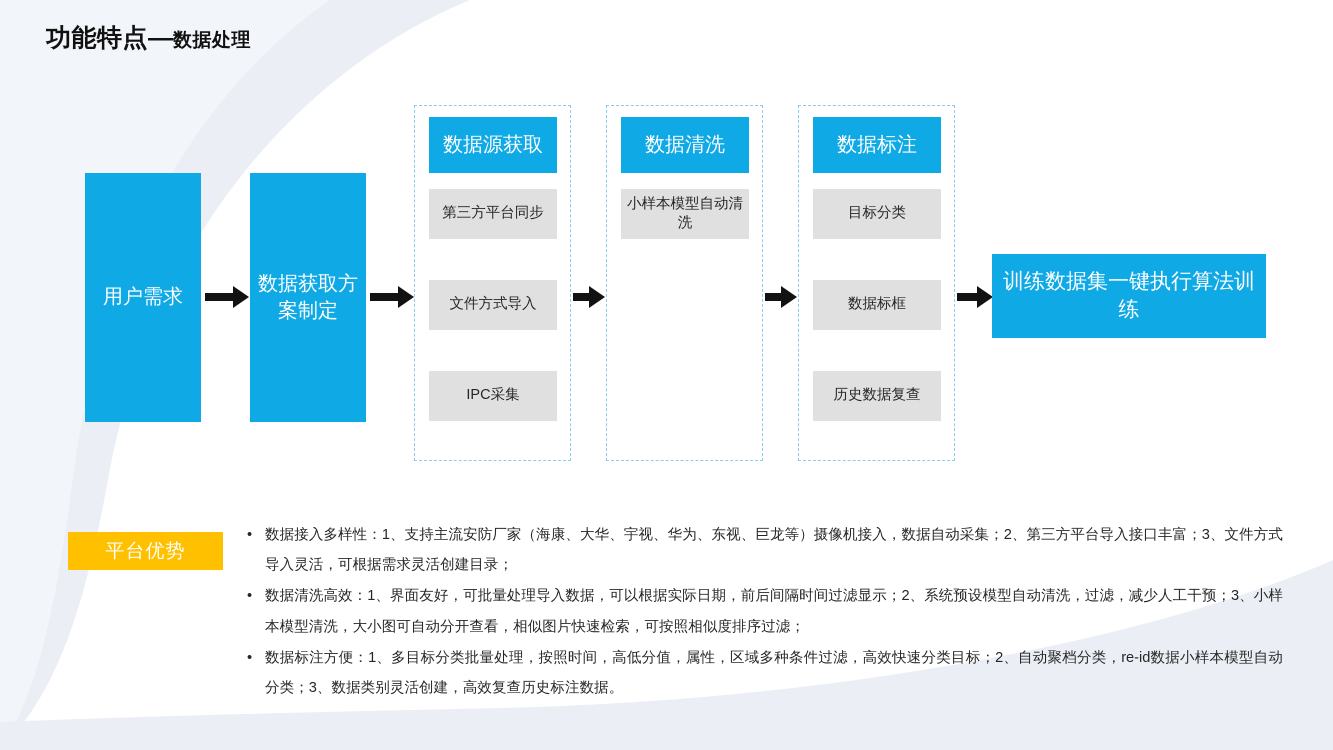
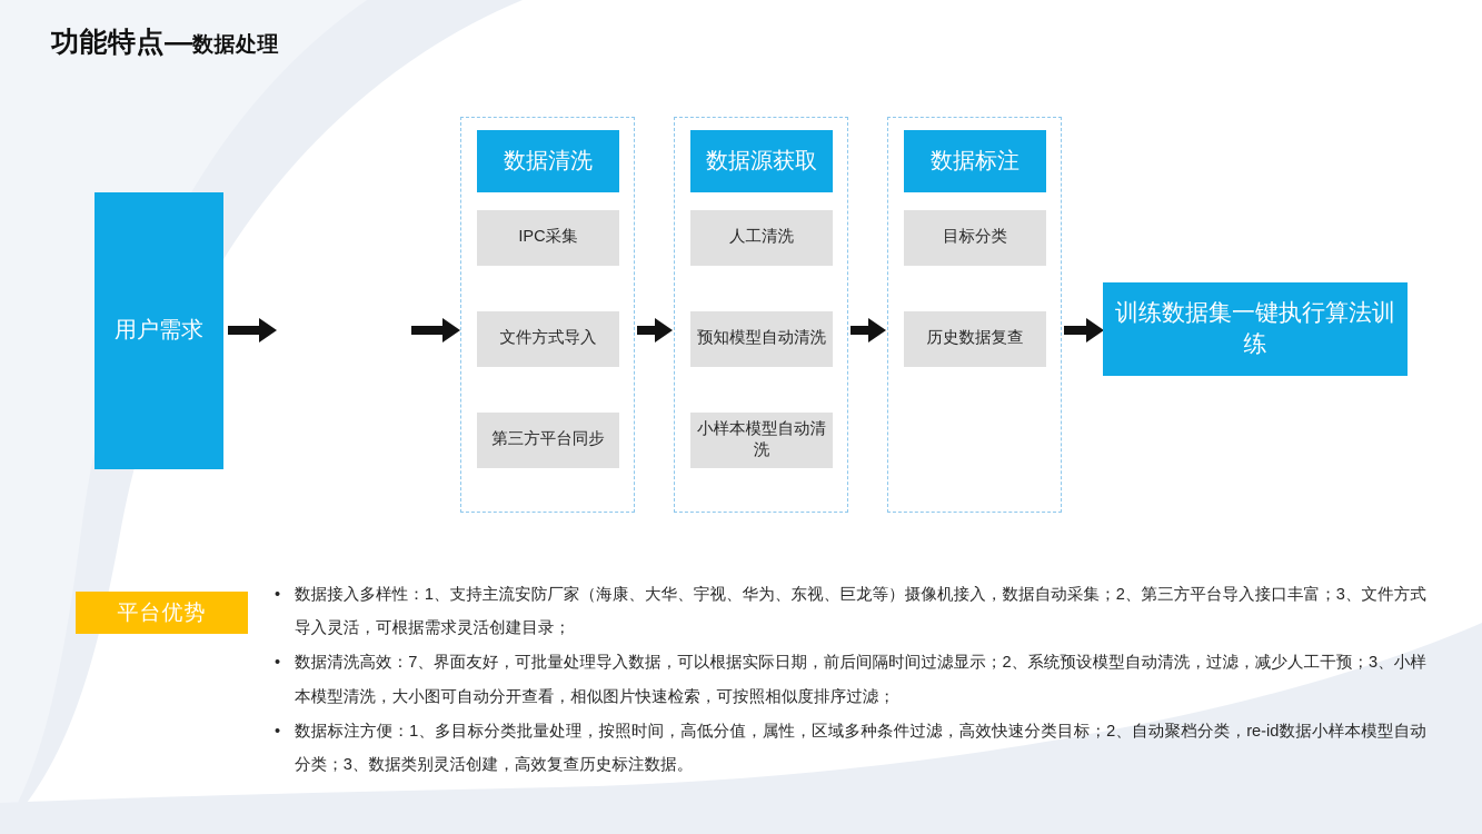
  功能特点—数据处理
  用户需求
- 数据获取方案制定
- 数据源获取
+ 数据清洗
- 第三方平台同步
+ IPC采集
  文件方式导入
- IPC采集
+ 第三方平台同步
- 数据清洗
+ 数据源获取
+ 人工清洗
+ 预知模型自动清洗
  小样本模型自动清洗
  数据标注
  目标分类
- 数据标框
  历史数据复查
  训练数据集一键执行算法训练
  平台优势
  •
  数据接入多样性：1、支持主流安防厂家（海康、大华、宇视、华为、东视、巨龙等）摄像机接入，数据自动采集；2、第三方平台导入接口丰富；3、文件方式导入灵活，可根据需求灵活创建目录；
  •
- 数据清洗高效：1、界面友好，可批量处理导入数据，可以根据实际日期，前后间隔时间过滤显示；2、系统预设模型自动清洗，过滤，减少人工干预；3、小样本模型清洗，大小图可自动分开查看，相似图片快速检索，可按照相似度排序过滤；
+ 数据清洗高效：7、界面友好，可批量处理导入数据，可以根据实际日期，前后间隔时间过滤显示；2、系统预设模型自动清洗，过滤，减少人工干预；3、小样本模型清洗，大小图可自动分开查看，相似图片快速检索，可按照相似度排序过滤；
  •
  数据标注方便：1、多目标分类批量处理，按照时间，高低分值，属性，区域多种条件过滤，高效快速分类目标；2、自动聚档分类，re-id数据小样本模型自动分类；3、数据类别灵活创建，高效复查历史标注数据。
